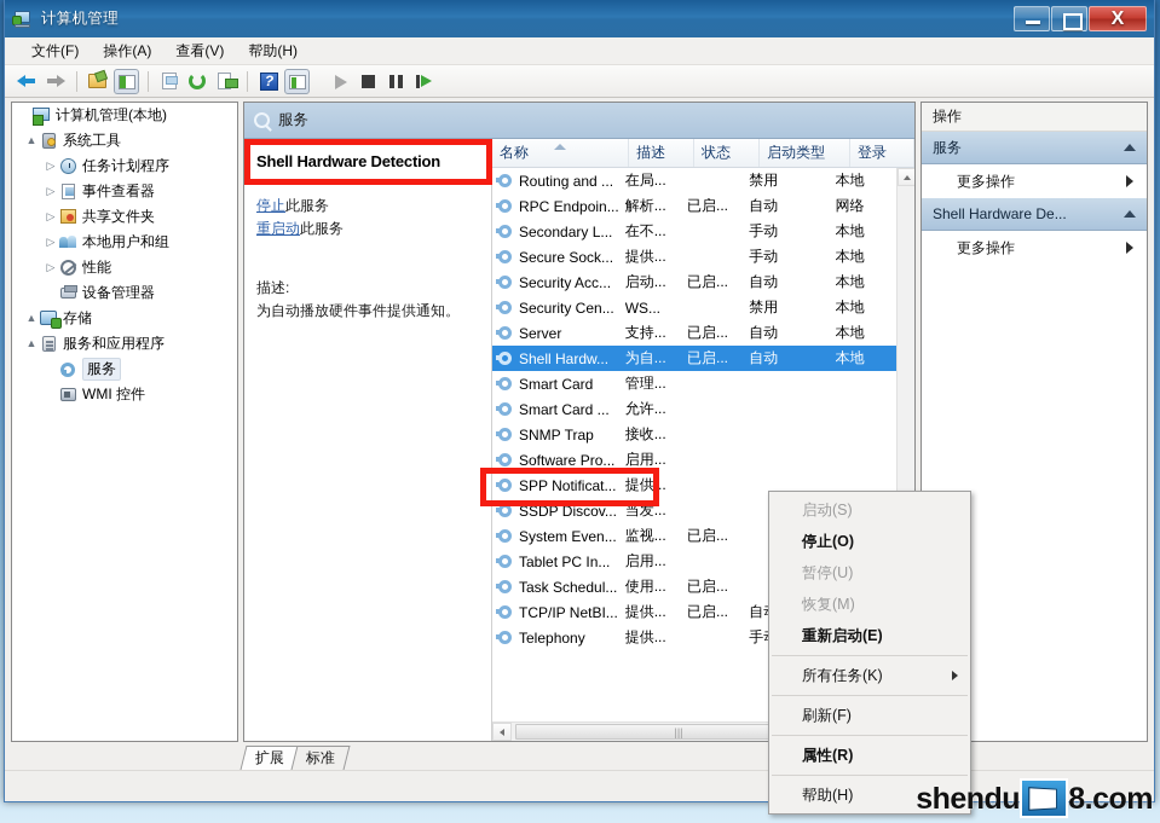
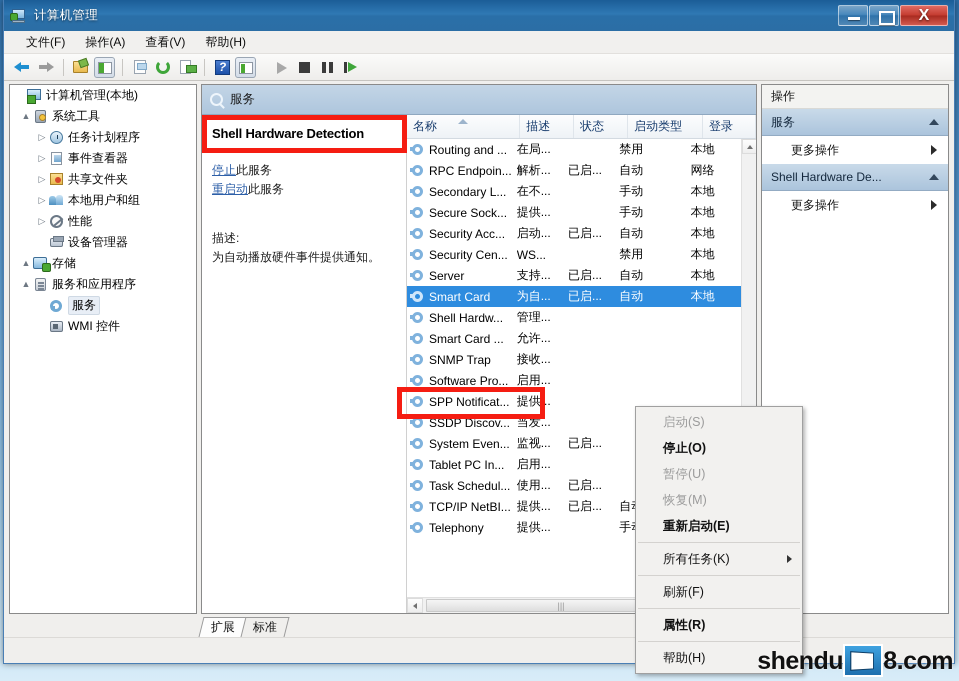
  计算机管理
  X
  文件(F)
  操作(A)
  查看(V)
  帮助(H)
  计算机管理(本地)
  ▲
  系统工具
  ▷
  任务计划程序
  ▷
  事件查看器
  ▷
  共享文件夹
  ▷
  本地用户和组
  ▷
  性能
  设备管理器
  ▲
  存储
  ▲
  服务和应用程序
  服务
  WMI 控件
  服务
  Shell Hardware Detection
  停止此服务
  重启动此服务
  描述:
  为自动播放硬件事件提供通知。
  名称
  描述
  状态
  启动类型
  登录
  Routing and ...
  在局...
  禁用
  本地
  RPC Endpoin...
  解析...
  已启...
  自动
  网络
  Secondary L...
  在不...
  手动
  本地
  Secure Sock...
  提供...
  手动
  本地
  Security Acc...
  启动...
  已启...
  自动
  本地
  Security Cen...
  WS...
  禁用
  本地
  Server
  支持...
  已启...
  自动
  本地
- Shell Hardw...
+ Smart Card
  为自...
  已启...
  自动
  本地
- Smart Card
+ Shell Hardw...
  管理...
  Smart Card ...
  允许...
  SNMP Trap
  接收...
  Software Pro...
  启用...
  SPP Notificat...
  提供...
  SSDP Discov...
  当发...
  System Even...
  监视...
  已启...
  Tablet PC In...
  启用...
  Task Schedul...
  使用...
  已启...
  TCP/IP NetBI...
  提供...
  已启...
  Telephony
  提供...
  操作
  服务
  更多操作
  Shell Hardware De...
  更多操作
  启动(S)
  停止(O)
  暂停(U)
  恢复(M)
  重新启动(E)
  所有任务(K)
  刷新(F)
  属性(R)
  帮助(H)
  shendu8.com
